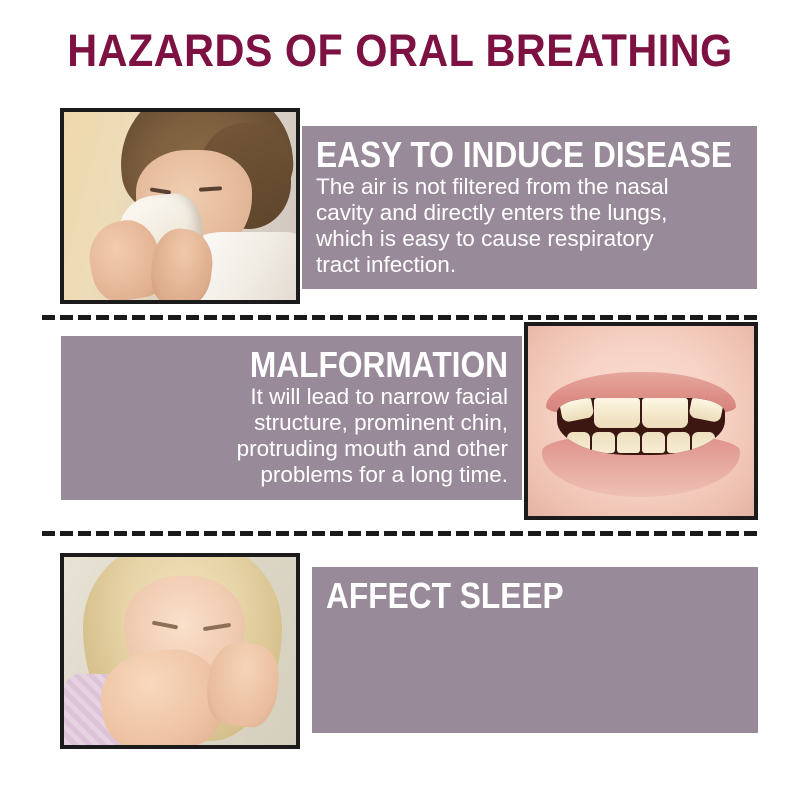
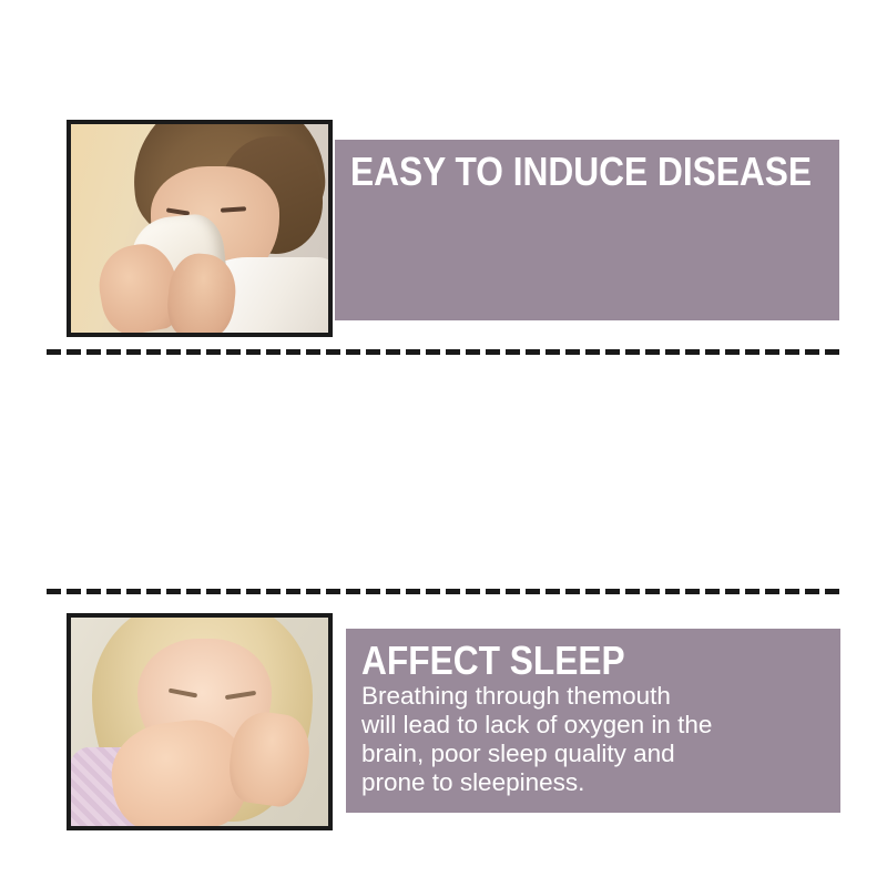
- HAZARDS OF ORAL BREATHING
  EASY TO INDUCE DISEASE
- The air is not filtered from the nasal
- cavity and directly enters the lungs,
- which is easy to cause respiratory
- tract infection.
- MALFORMATION
- It will lead to narrow facial
- structure, prominent chin,
- protruding mouth and other
- problems for a long time.
  AFFECT SLEEP
+ Breathing through themouth
+ will lead to lack of oxygen in the
+ brain, poor sleep quality and
+ prone to sleepiness.
